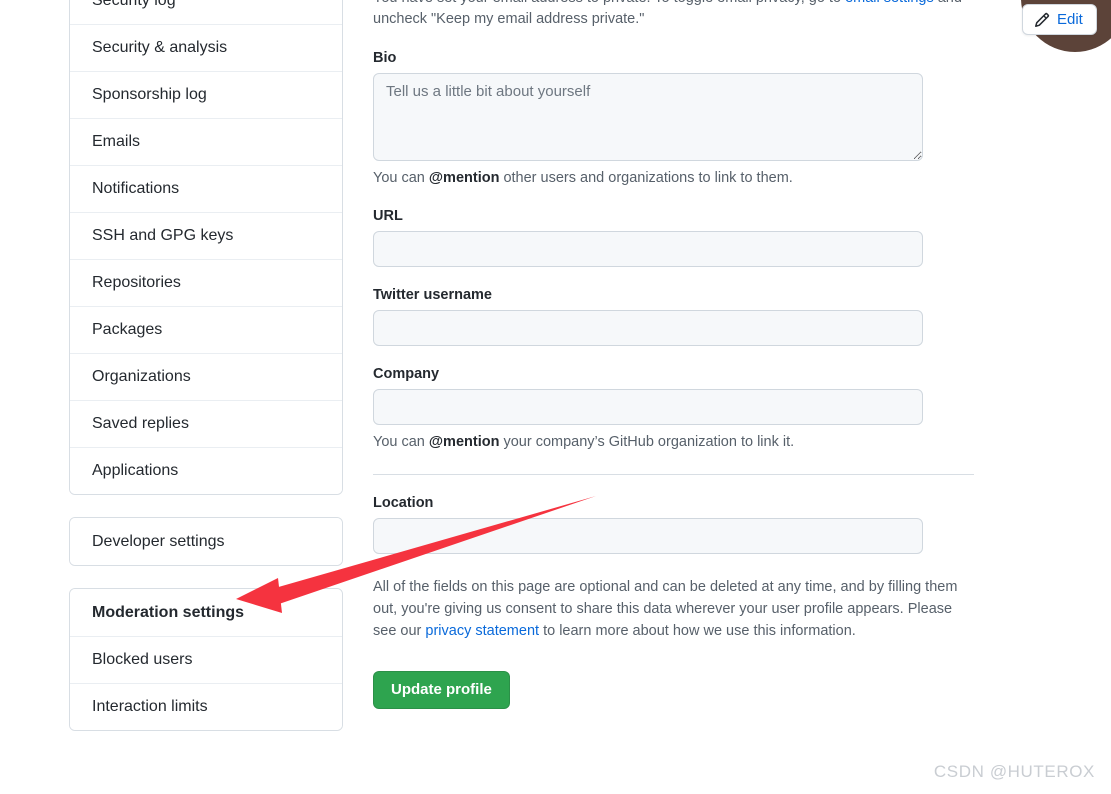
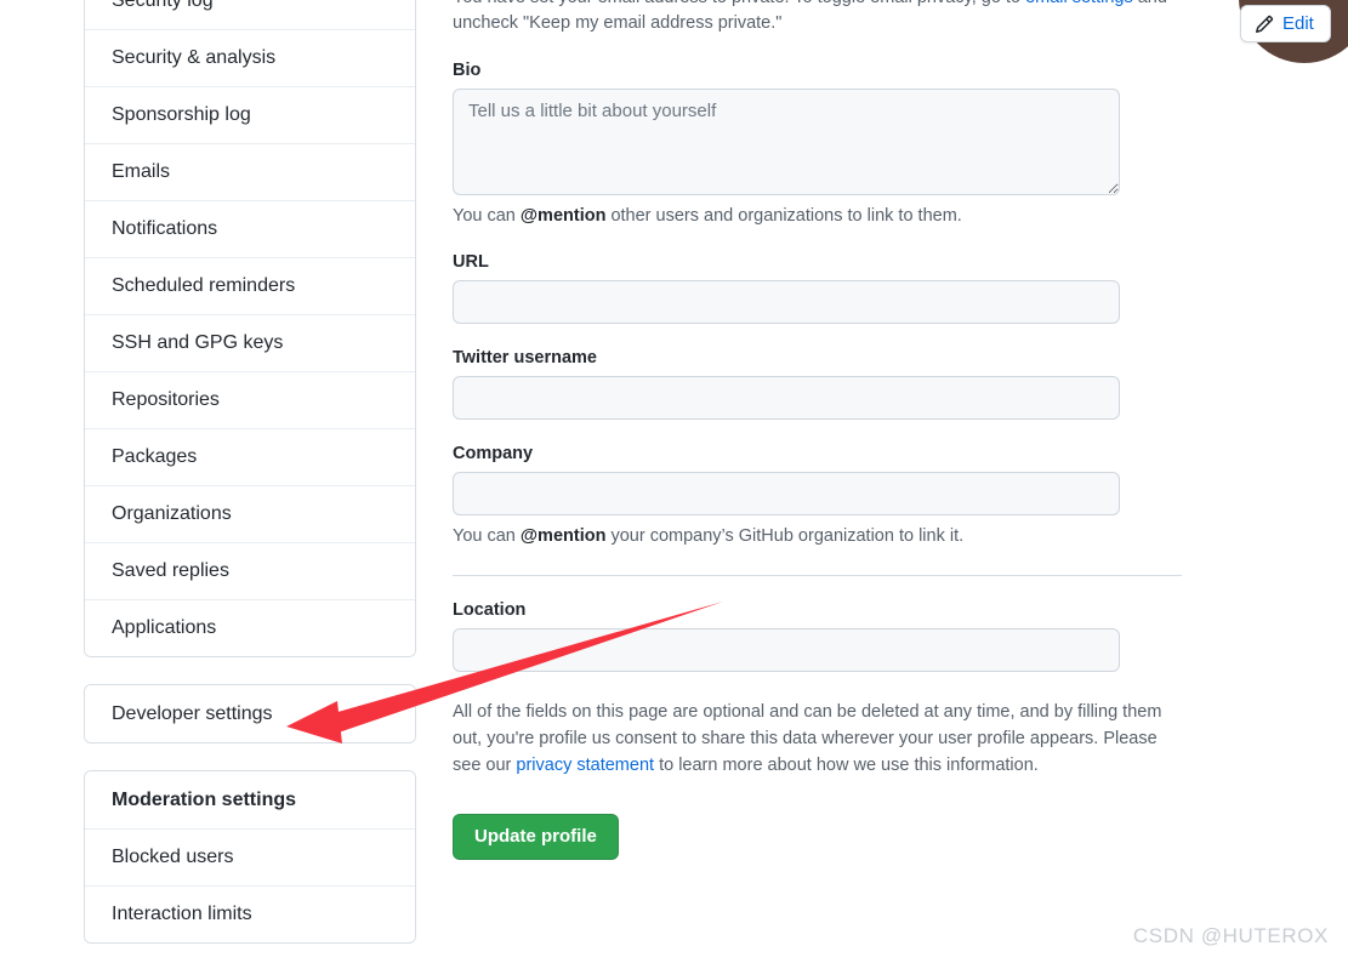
  Security log
  Security & analysis
  Sponsorship log
  Emails
  Notifications
+ Scheduled reminders
  SSH and GPG keys
  Repositories
  Packages
  Organizations
  Saved replies
  Applications
  Developer settings
  Moderation settings
  Blocked users
  Interaction limits
  Bio
  Tell us a little bit about yourself
  You can @mention other users and organizations to link to them.
  URL
  Twitter username
  Company
  You can @mention your company’s GitHub organization to link it.
  Location
- All of the fields on this page are optional and can be deleted at any time, and by filling them out, you're giving us consent to share this data wherever your user profile appears. Please see our privacy statement to learn more about how we use this information.
+ All of the fields on this page are optional and can be deleted at any time, and by filling them out, you're profile us consent to share this data wherever your user profile appears. Please see our privacy statement to learn more about how we use this information.
  Update profile
  Edit
  CSDN @HUTEROX
